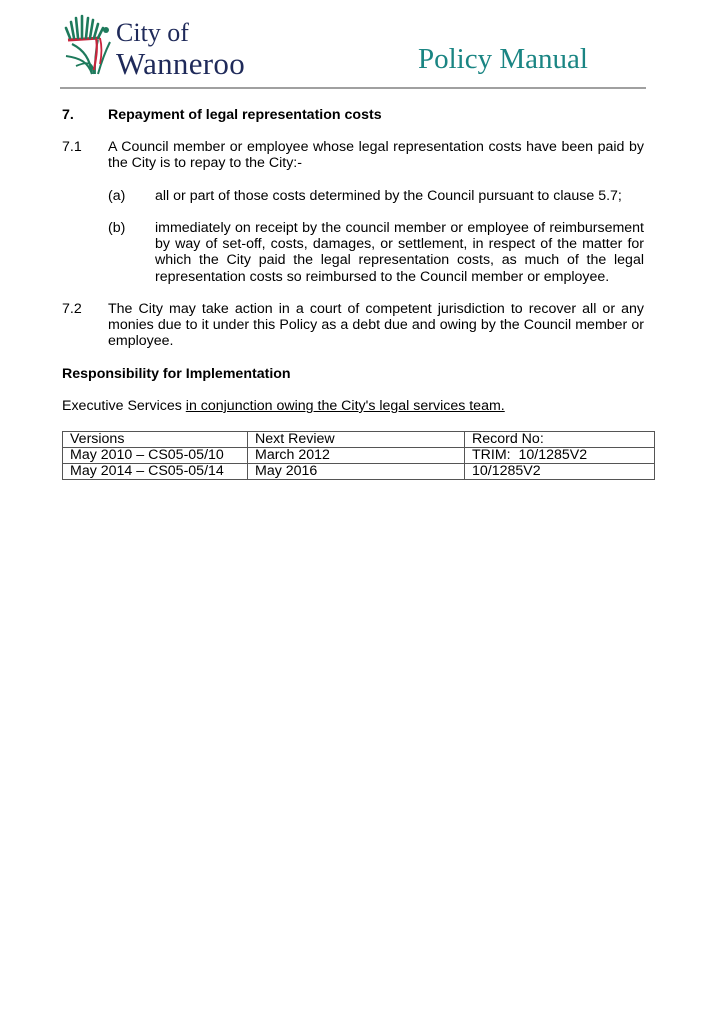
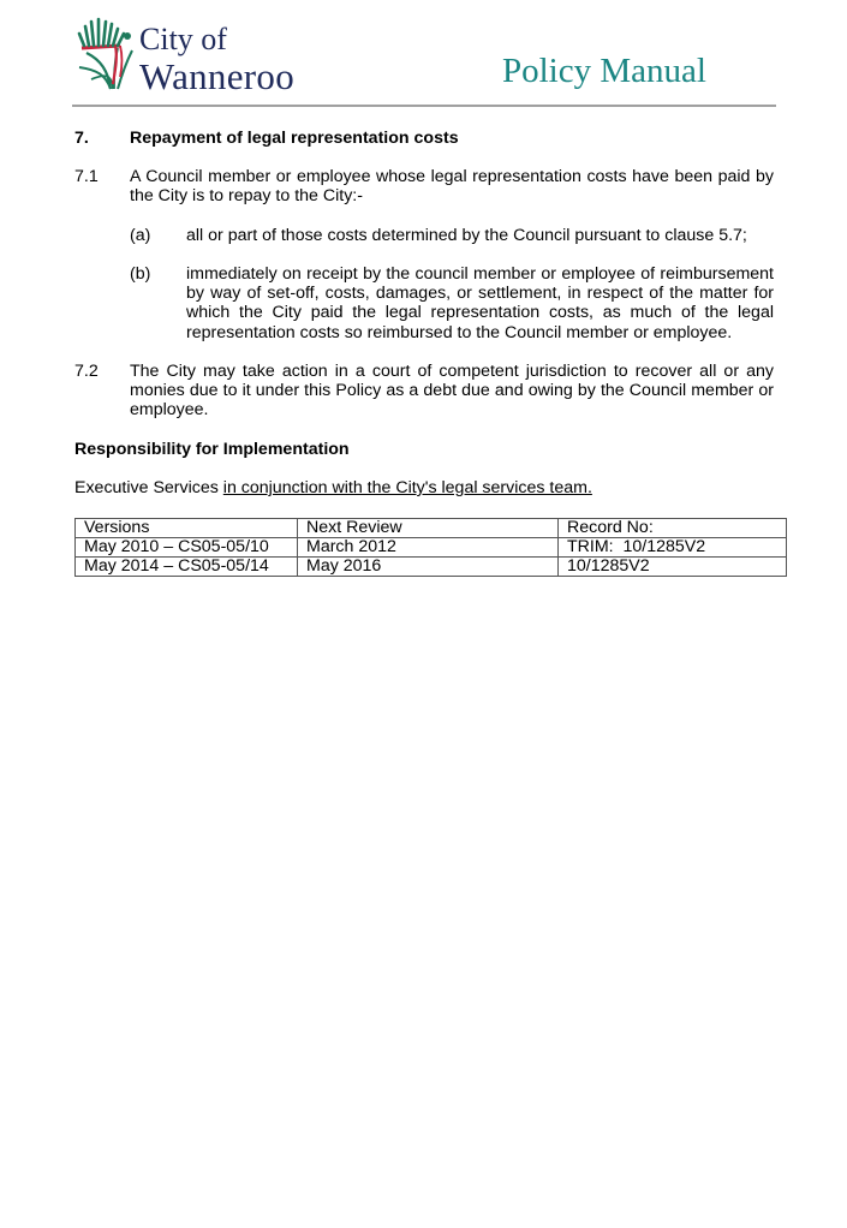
  City of
  Wanneroo
  Policy Manual
  7.
  Repayment of legal representation costs
  7.1
  A Council member or employee whose legal representation costs have been paid by the City is to repay to the City:-
  (a)
  all or part of those costs determined by the Council pursuant to clause 5.7;
  (b)
  immediately on receipt by the council member or employee of reimbursement by way of set-off, costs, damages, or settlement, in respect of the matter for which the City paid the legal representation costs, as much of the legal representation costs so reimbursed to the Council member or employee.
  7.2
  The City may take action in a court of competent jurisdiction to recover all or any monies due to it under this Policy as a debt due and owing by the Council member or employee.
  Responsibility for Implementation
- Executive Services in conjunction owing the City's legal services team.
+ Executive Services in conjunction with the City's legal services team.
  Versions	Next Review	Record No:
  May 2010 – CS05-05/10	March 2012	TRIM: 10/1285V2
  May 2014 – CS05-05/14	May 2016	10/1285V2
